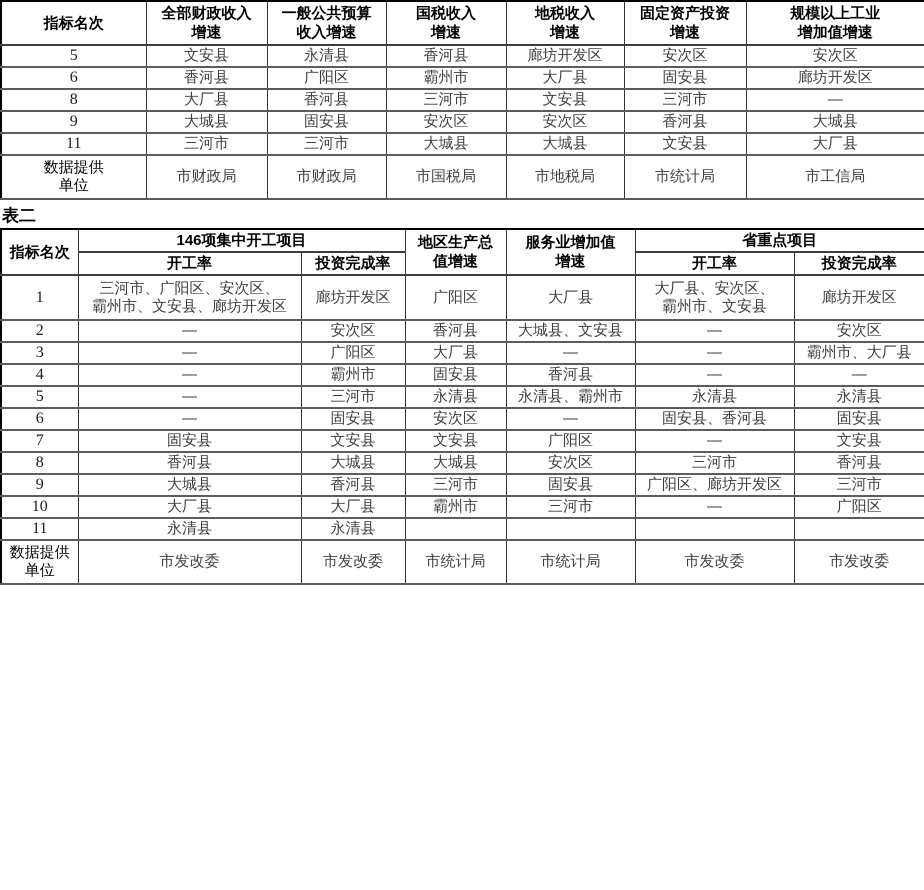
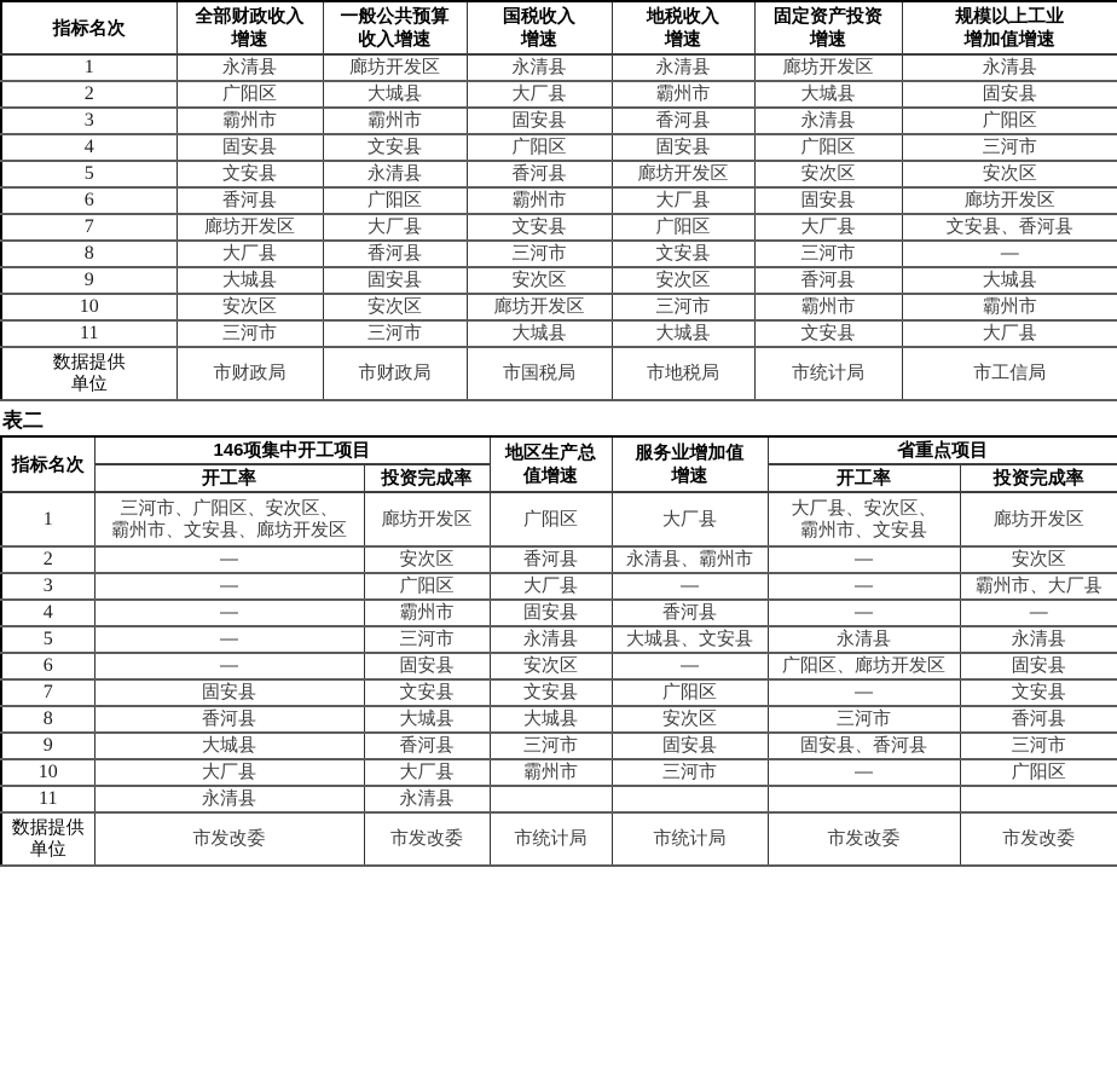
  指标名次	全部财政收入 增速	一般公共预算 收入增速	国税收入 增速	地税收入 增速	固定资产投资 增速	规模以上工业 增加值增速
+ 1	永清县	廊坊开发区	永清县	永清县	廊坊开发区	永清县
+ 2	广阳区	大城县	大厂县	霸州市	大城县	固安县
+ 3	霸州市	霸州市	固安县	香河县	永清县	广阳区
+ 4	固安县	文安县	广阳区	固安县	广阳区	三河市
  5	文安县	永清县	香河县	廊坊开发区	安次区	安次区
  6	香河县	广阳区	霸州市	大厂县	固安县	廊坊开发区
+ 7	廊坊开发区	大厂县	文安县	广阳区	大厂县	文安县、香河县
  8	大厂县	香河县	三河市	文安县	三河市	—
  9	大城县	固安县	安次区	安次区	香河县	大城县
+ 10	安次区	安次区	廊坊开发区	三河市	霸州市	霸州市
  11	三河市	三河市	大城县	大城县	文安县	大厂县
  数据提供 单位	市财政局	市财政局	市国税局	市地税局	市统计局	市工信局
  表二
  指标名次	146项集中开工项目	地区生产总 值增速	服务业增加值 增速	省重点项目
  开工率	投资完成率	开工率	投资完成率
  1	三河市、广阳区、安次区、 霸州市、文安县、廊坊开发区	廊坊开发区	广阳区	大厂县	大厂县、安次区、 霸州市、文安县	廊坊开发区
- 2	—	安次区	香河县	大城县、文安县	—	安次区
+ 2	—	安次区	香河县	永清县、霸州市	—	安次区
  3	—	广阳区	大厂县	—	—	霸州市、大厂县
  4	—	霸州市	固安县	香河县	—	—
- 5	—	三河市	永清县	永清县、霸州市	永清县	永清县
+ 5	—	三河市	永清县	大城县、文安县	永清县	永清县
- 6	—	固安县	安次区	—	固安县、香河县	固安县
+ 6	—	固安县	安次区	—	广阳区、廊坊开发区	固安县
  7	固安县	文安县	文安县	广阳区	—	文安县
  8	香河县	大城县	大城县	安次区	三河市	香河县
- 9	大城县	香河县	三河市	固安县	广阳区、廊坊开发区	三河市
+ 9	大城县	香河县	三河市	固安县	固安县、香河县	三河市
  10	大厂县	大厂县	霸州市	三河市	—	广阳区
  11	永清县	永清县
  数据提供 单位	市发改委	市发改委	市统计局	市统计局	市发改委	市发改委
